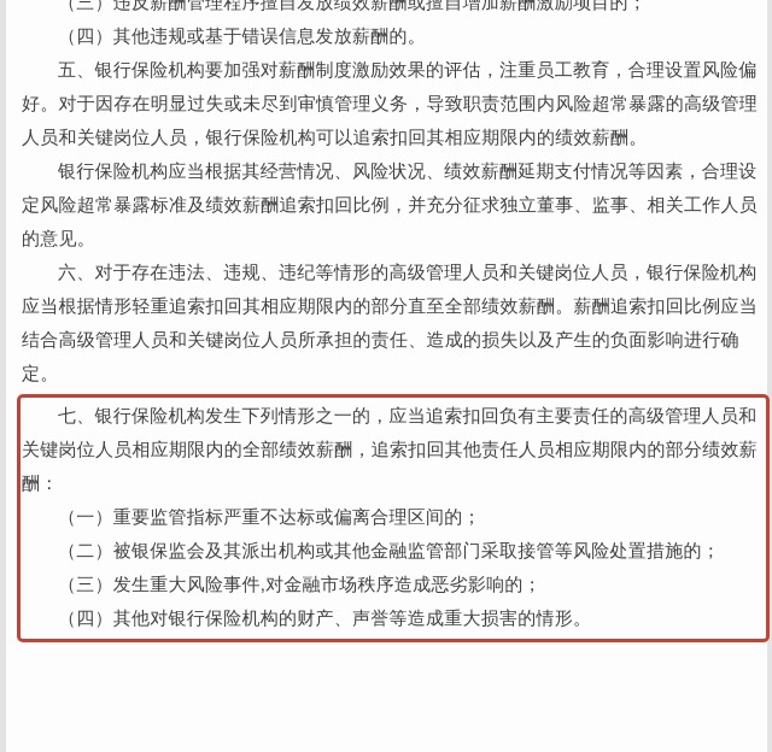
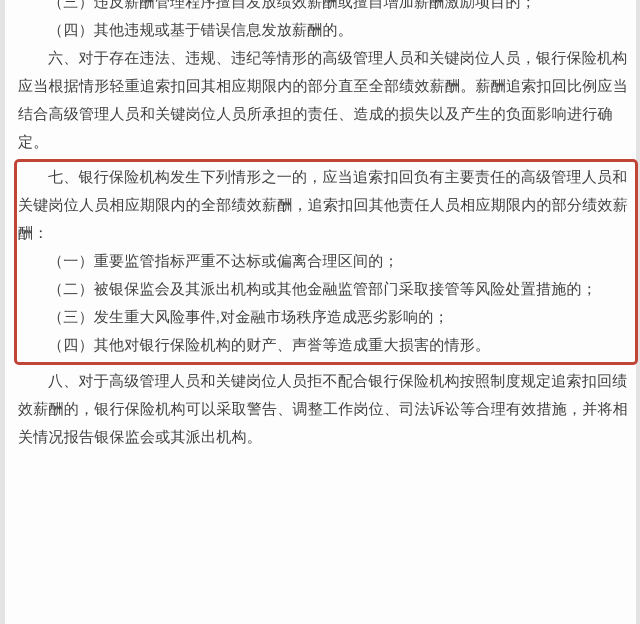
  （三）违反薪酬管理程序擅自发放绩效薪酬或擅自增加薪酬激励项目的；
  （四）其他违规或基于错误信息发放薪酬的。
- 五、银行保险机构要加强对薪酬制度激励效果的评估，注重员工教育，合理设置风险偏好。对于因存在明显过失或未尽到审慎管理义务，导致职责范围内风险超常暴露的高级管理人员和关键岗位人员，银行保险机构可以追索扣回其相应期限内的绩效薪酬。
- 银行保险机构应当根据其经营情况、风险状况、绩效薪酬延期支付情况等因素，合理设定风险超常暴露标准及绩效薪酬追索扣回比例，并充分征求独立董事、监事、相关工作人员的意见。
  六、对于存在违法、违规、违纪等情形的高级管理人员和关键岗位人员，银行保险机构应当根据情形轻重追索扣回其相应期限内的部分直至全部绩效薪酬。薪酬追索扣回比例应当结合高级管理人员和关键岗位人员所承担的责任、造成的损失以及产生的负面影响进行确定。
  七、银行保险机构发生下列情形之一的，应当追索扣回负有主要责任的高级管理人员和关键岗位人员相应期限内的全部绩效薪酬，追索扣回其他责任人员相应期限内的部分绩效薪酬：
  （一）重要监管指标严重不达标或偏离合理区间的；
  （二）被银保监会及其派出机构或其他金融监管部门采取接管等风险处置措施的；
  （三）发生重大风险事件,对金融市场秩序造成恶劣影响的；
  （四）其他对银行保险机构的财产、声誉等造成重大损害的情形。
+ 八、对于高级管理人员和关键岗位人员拒不配合银行保险机构按照制度规定追索扣回绩效薪酬的，银行保险机构可以采取警告、调整工作岗位、司法诉讼等合理有效措施，并将相关情况报告银保监会或其派出机构。
